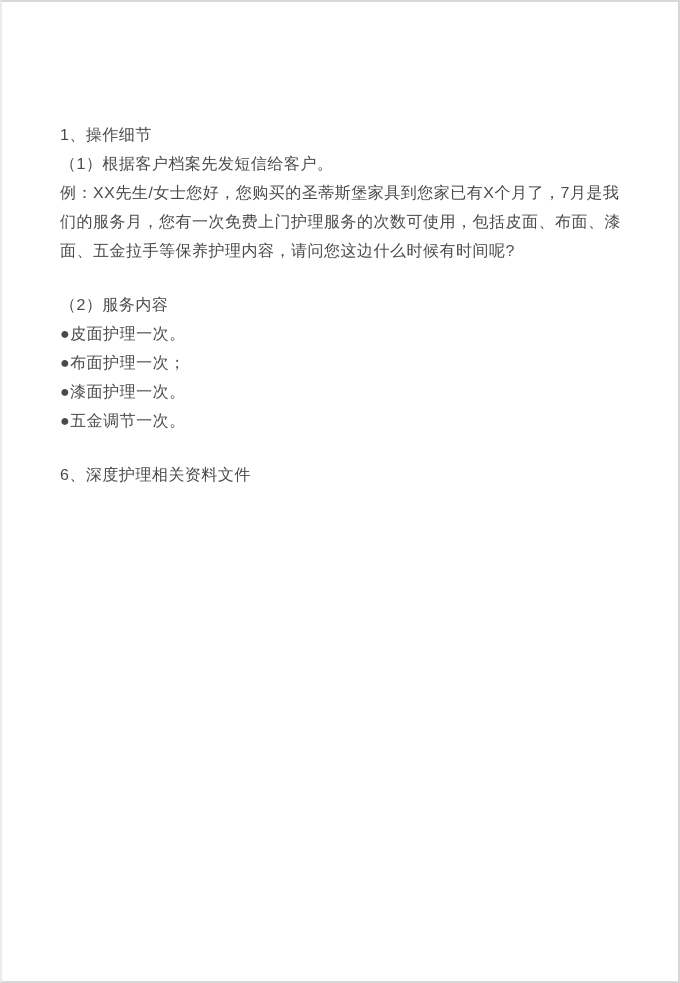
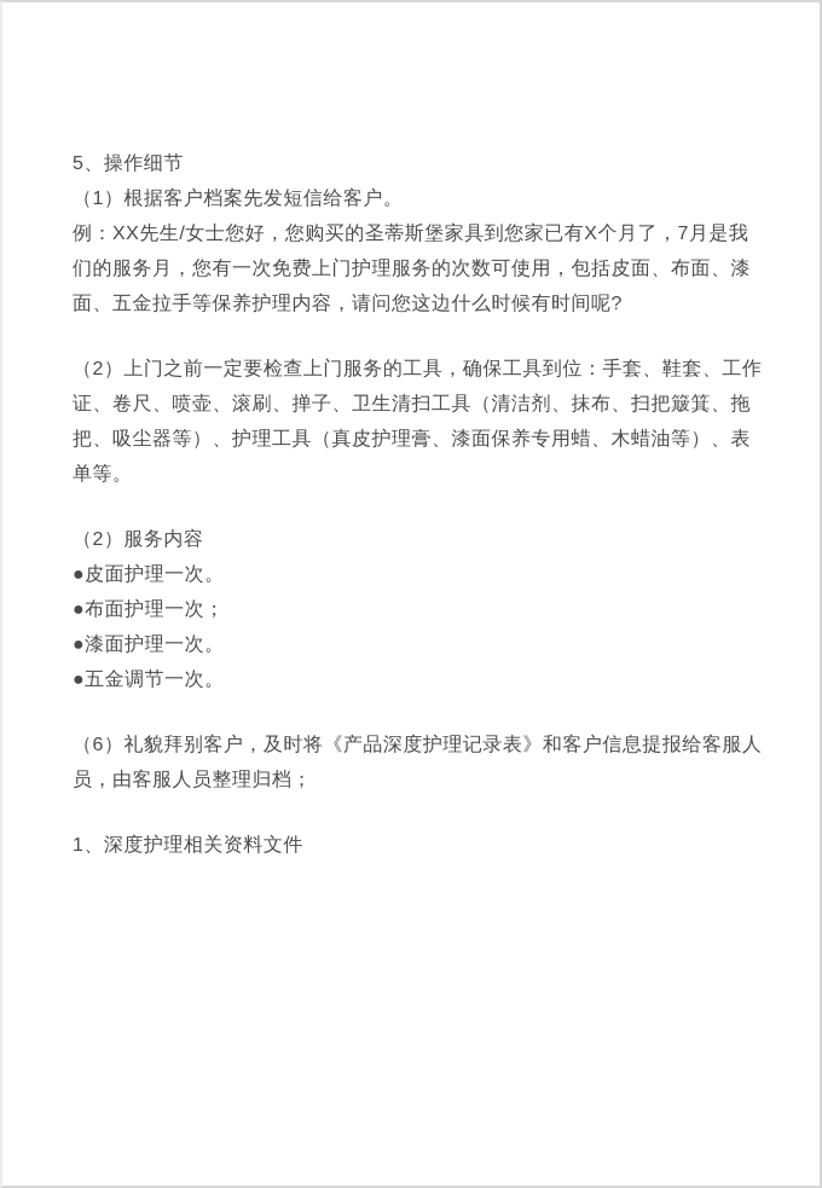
- 1、操作细节
+ 5、操作细节
  （1）根据客户档案先发短信给客户。
  例：XX先生/女士您好，您购买的圣蒂斯堡家具到您家已有X个月了，7月是我
  们的服务月，您有一次免费上门护理服务的次数可使用，包括皮面、布面、漆
  面、五金拉手等保养护理内容，请问您这边什么时候有时间呢?
+ （2）上门之前一定要检查上门服务的工具，确保工具到位：手套、鞋套、工作
+ 证、卷尺、喷壶、滚刷、掸子、卫生清扫工具（清洁剂、抹布、扫把簸箕、拖
+ 把、吸尘器等）、护理工具（真皮护理膏、漆面保养专用蜡、木蜡油等）、表
+ 单等。
  （2）服务内容
  ●皮面护理一次。
  ●布面护理一次；
  ●漆面护理一次。
  ●五金调节一次。
+ （6）礼貌拜别客户，及时将《产品深度护理记录表》和客户信息提报给客服人
+ 员，由客服人员整理归档；
- 6、深度护理相关资料文件
+ 1、深度护理相关资料文件
